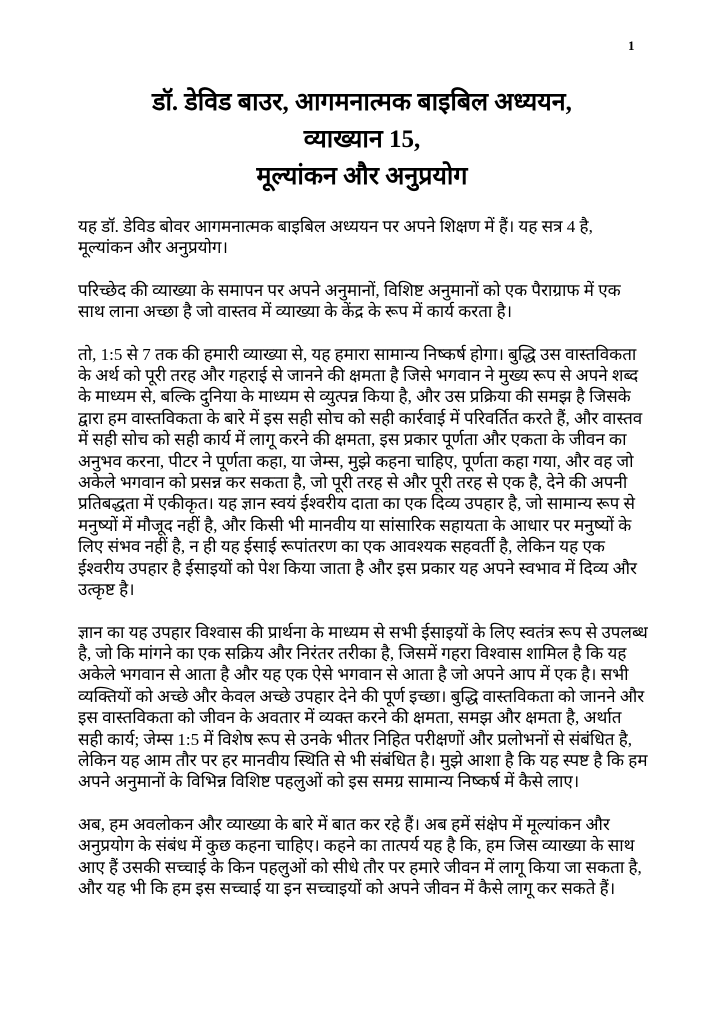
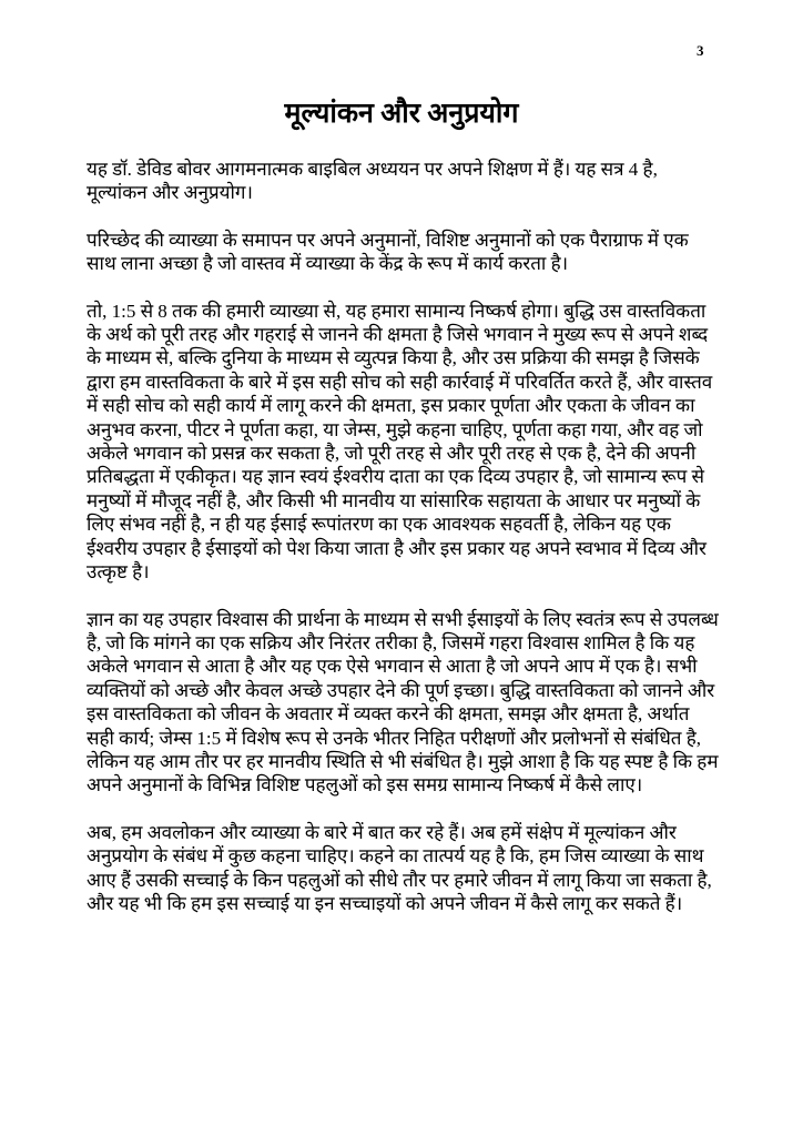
- 1
+ 3
- डॉ. डेविड बाउर, आगमनात्मक बाइबिल अध्ययन,
- व्याख्यान 15,
  मूल्यांकन और अनुप्रयोग
  यह डॉ. डेविड बोवर आगमनात्मक बाइबिल अध्ययन पर अपने शिक्षण में हैं। यह सत्र 4 है, मूल्यांकन और अनुप्रयोग।
  परिच्छेद की व्याख्या के समापन पर अपने अनुमानों, विशिष्ट अनुमानों को एक पैराग्राफ में एक साथ लाना अच्छा है जो वास्तव में व्याख्या के केंद्र के रूप में कार्य करता है।
- तो, 1:5 से 7 तक की हमारी व्याख्या से, यह हमारा सामान्य निष्कर्ष होगा। बुद्धि उस वास्तविकता के अर्थ को पूरी तरह और गहराई से जानने की क्षमता है जिसे भगवान ने मुख्य रूप से अपने शब्द के माध्यम से, बल्कि दुनिया के माध्यम से व्युत्पन्न किया है, और उस प्रक्रिया की समझ है जिसके द्वारा हम वास्तविकता के बारे में इस सही सोच को सही कार्रवाई में परिवर्तित करते हैं, और वास्तव में सही सोच को सही कार्य में लागू करने की क्षमता, इस प्रकार पूर्णता और एकता के जीवन का अनुभव करना, पीटर ने पूर्णता कहा, या जेम्स, मुझे कहना चाहिए, पूर्णता कहा गया, और वह जो अकेले भगवान को प्रसन्न कर सकता है, जो पूरी तरह से और पूरी तरह से एक है, देने की अपनी प्रतिबद्धता में एकीकृत। यह ज्ञान स्वयं ईश्वरीय दाता का एक दिव्य उपहार है, जो सामान्य रूप से मनुष्यों में मौजूद नहीं है, और किसी भी मानवीय या सांसारिक सहायता के आधार पर मनुष्यों के लिए संभव नहीं है, न ही यह ईसाई रूपांतरण का एक आवश्यक सहवर्ती है, लेकिन यह एक ईश्वरीय उपहार है ईसाइयों को पेश किया जाता है और इस प्रकार यह अपने स्वभाव में दिव्य और उत्कृष्ट है।
+ तो, 1:5 से 8 तक की हमारी व्याख्या से, यह हमारा सामान्य निष्कर्ष होगा। बुद्धि उस वास्तविकता के अर्थ को पूरी तरह और गहराई से जानने की क्षमता है जिसे भगवान ने मुख्य रूप से अपने शब्द के माध्यम से, बल्कि दुनिया के माध्यम से व्युत्पन्न किया है, और उस प्रक्रिया की समझ है जिसके द्वारा हम वास्तविकता के बारे में इस सही सोच को सही कार्रवाई में परिवर्तित करते हैं, और वास्तव में सही सोच को सही कार्य में लागू करने की क्षमता, इस प्रकार पूर्णता और एकता के जीवन का अनुभव करना, पीटर ने पूर्णता कहा, या जेम्स, मुझे कहना चाहिए, पूर्णता कहा गया, और वह जो अकेले भगवान को प्रसन्न कर सकता है, जो पूरी तरह से और पूरी तरह से एक है, देने की अपनी प्रतिबद्धता में एकीकृत। यह ज्ञान स्वयं ईश्वरीय दाता का एक दिव्य उपहार है, जो सामान्य रूप से मनुष्यों में मौजूद नहीं है, और किसी भी मानवीय या सांसारिक सहायता के आधार पर मनुष्यों के लिए संभव नहीं है, न ही यह ईसाई रूपांतरण का एक आवश्यक सहवर्ती है, लेकिन यह एक ईश्वरीय उपहार है ईसाइयों को पेश किया जाता है और इस प्रकार यह अपने स्वभाव में दिव्य और उत्कृष्ट है।
  ज्ञान का यह उपहार विश्वास की प्रार्थना के माध्यम से सभी ईसाइयों के लिए स्वतंत्र रूप से उपलब्ध है, जो कि मांगने का एक सक्रिय और निरंतर तरीका है, जिसमें गहरा विश्वास शामिल है कि यह अकेले भगवान से आता है और यह एक ऐसे भगवान से आता है जो अपने आप में एक है। सभी व्यक्तियों को अच्छे और केवल अच्छे उपहार देने की पूर्ण इच्छा। बुद्धि वास्तविकता को जानने और इस वास्तविकता को जीवन के अवतार में व्यक्त करने की क्षमता, समझ और क्षमता है, अर्थात सही कार्य; जेम्स 1:5 में विशेष रूप से उनके भीतर निहित परीक्षणों और प्रलोभनों से संबंधित है, लेकिन यह आम तौर पर हर मानवीय स्थिति से भी संबंधित है। मुझे आशा है कि यह स्पष्ट है कि हम अपने अनुमानों के विभिन्न विशिष्ट पहलुओं को इस समग्र सामान्य निष्कर्ष में कैसे लाए।
  अब, हम अवलोकन और व्याख्या के बारे में बात कर रहे हैं। अब हमें संक्षेप में मूल्यांकन और अनुप्रयोग के संबंध में कुछ कहना चाहिए। कहने का तात्पर्य यह है कि, हम जिस व्याख्या के साथ आए हैं उसकी सच्चाई के किन पहलुओं को सीधे तौर पर हमारे जीवन में लागू किया जा सकता है, और यह भी कि हम इस सच्चाई या इन सच्चाइयों को अपने जीवन में कैसे लागू कर सकते हैं।
